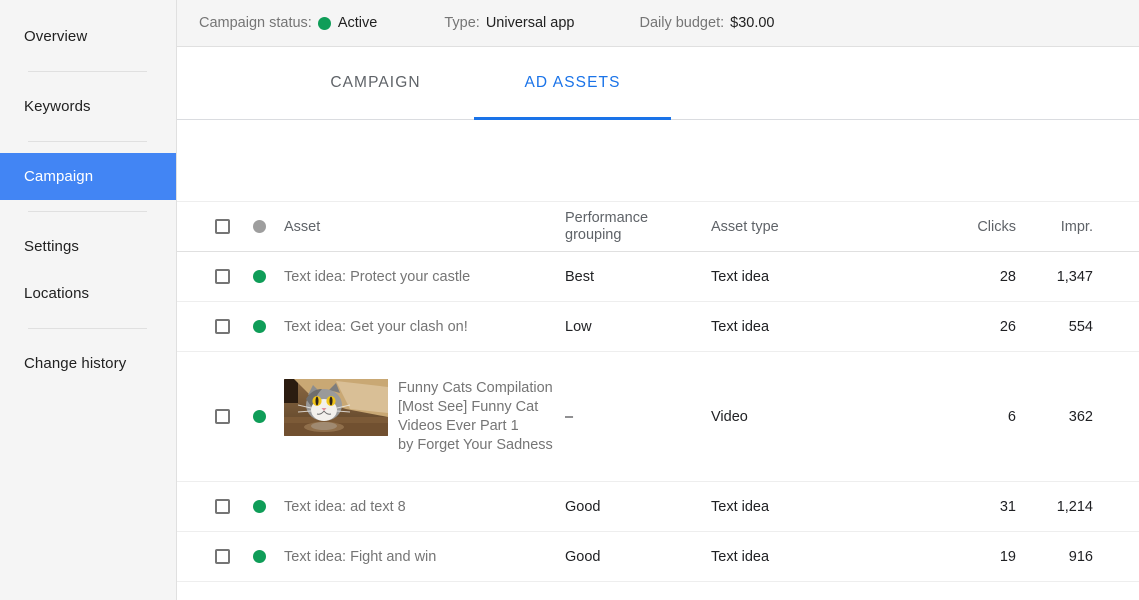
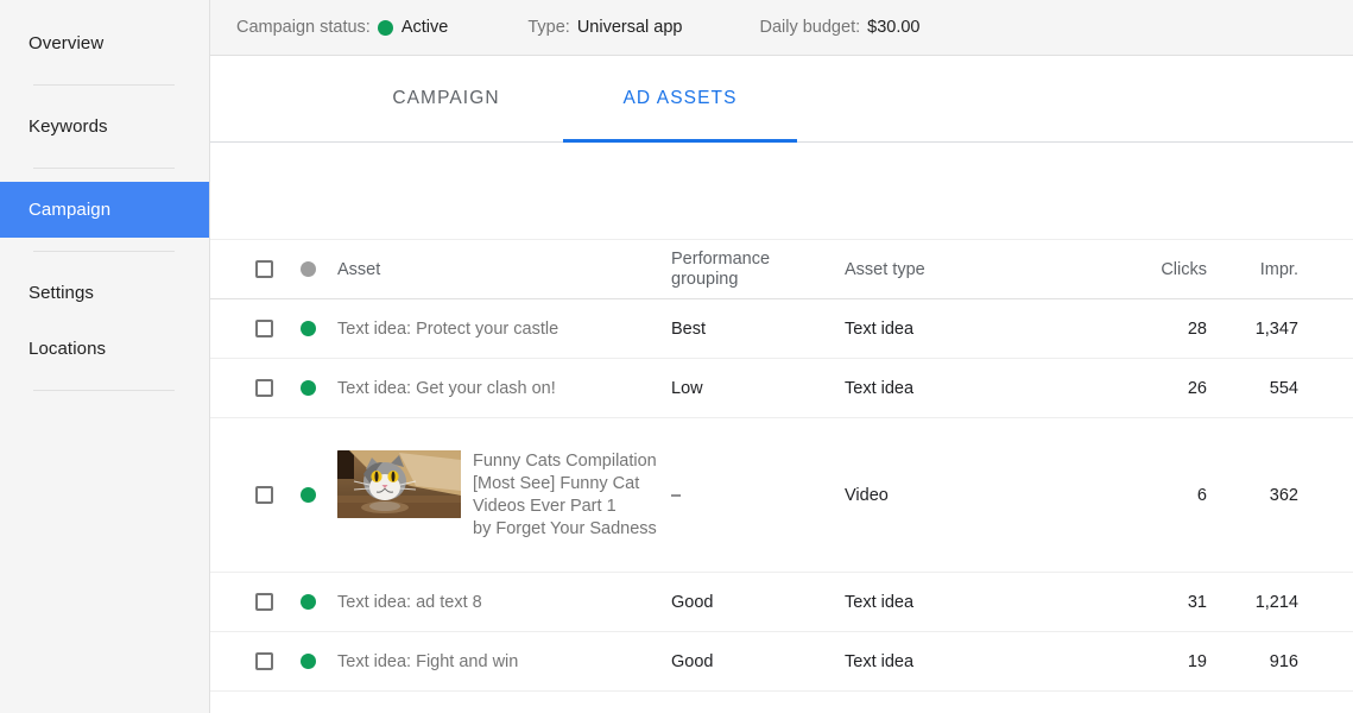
  Overview
  Keywords
  Campaign
  Settings
  Locations
- Change history
  Campaign status:
  Active
  Type:
  Universal app
  Daily budget:
  $30.00
  CAMPAIGN
  AD ASSETS
  Asset
  Performance
  grouping
  Asset type
  Clicks
  Impr.
  Text idea: Protect your castle
  Best
  Text idea
  28
  1,347
  Text idea: Get your clash on!
  Low
  Text idea
  26
  554
  Funny Cats Compilation [Most See] Funny Cat Videos Ever Part 1
  by Forget Your Sadness
  –
  Video
  6
  362
  Text idea: ad text 8
  Good
  Text idea
  31
  1,214
  Text idea: Fight and win
  Good
  Text idea
  19
  916
